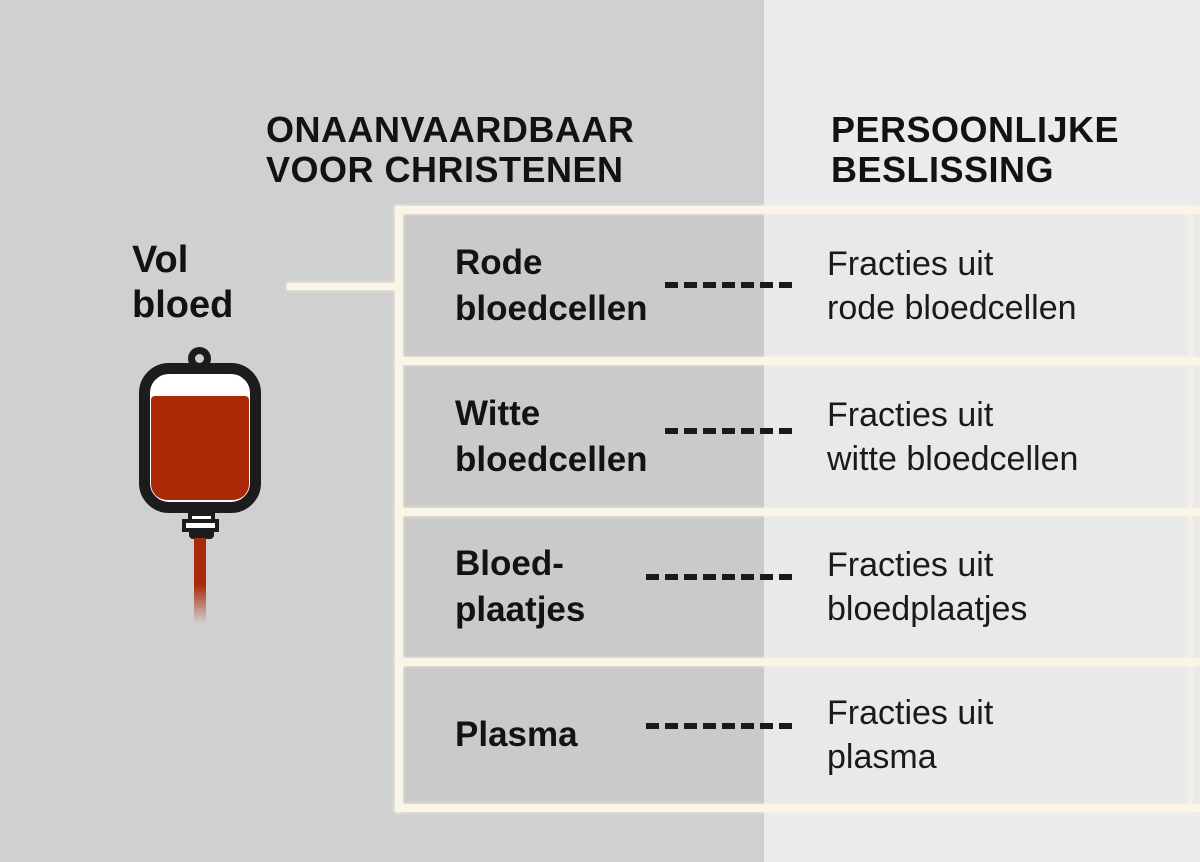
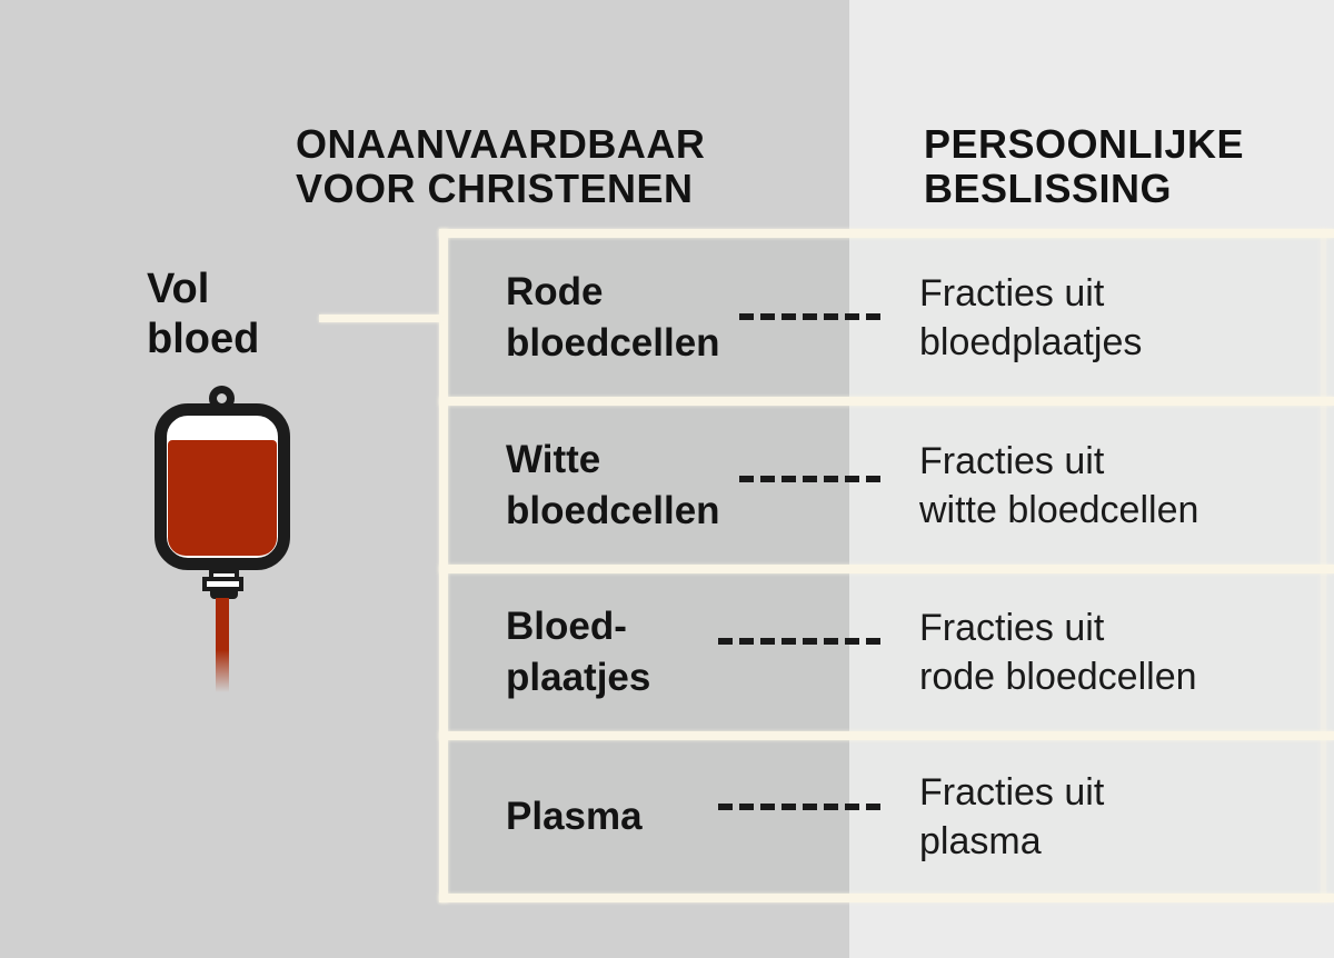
  ONAANVAARDBAAR
  VOOR CHRISTENEN
  PERSOONLIJKE
  BESLISSING
  Vol
  bloed
  Rode
  bloedcellen
  Fracties uit
- rode bloedcellen
+ bloedplaatjes
  Witte
  bloedcellen
  Fracties uit
  witte bloedcellen
  Bloed-
  plaatjes
  Fracties uit
- bloedplaatjes
+ rode bloedcellen
  Plasma
  Fracties uit
  plasma
